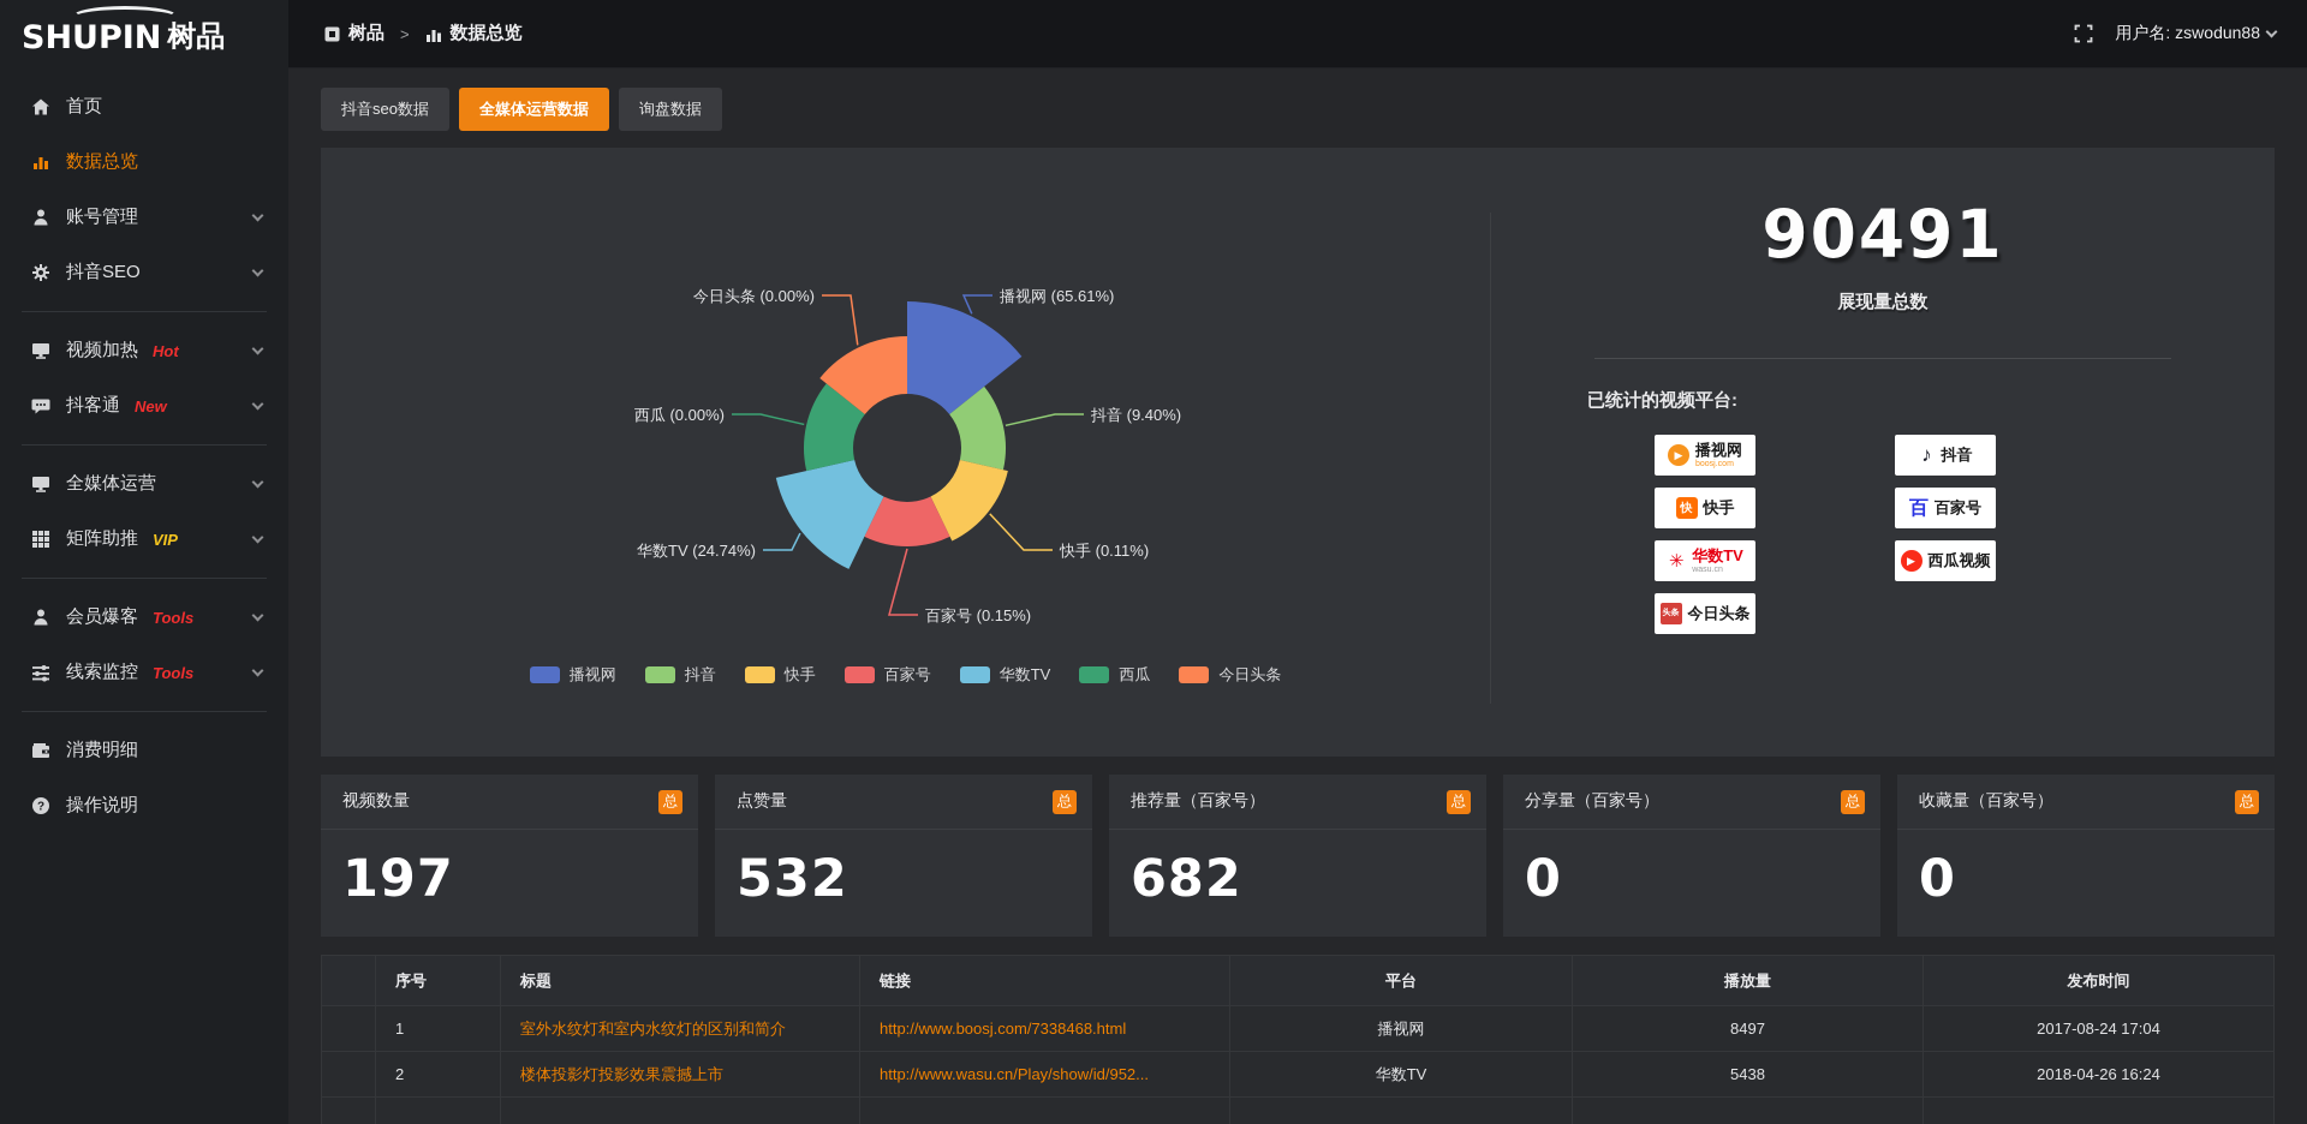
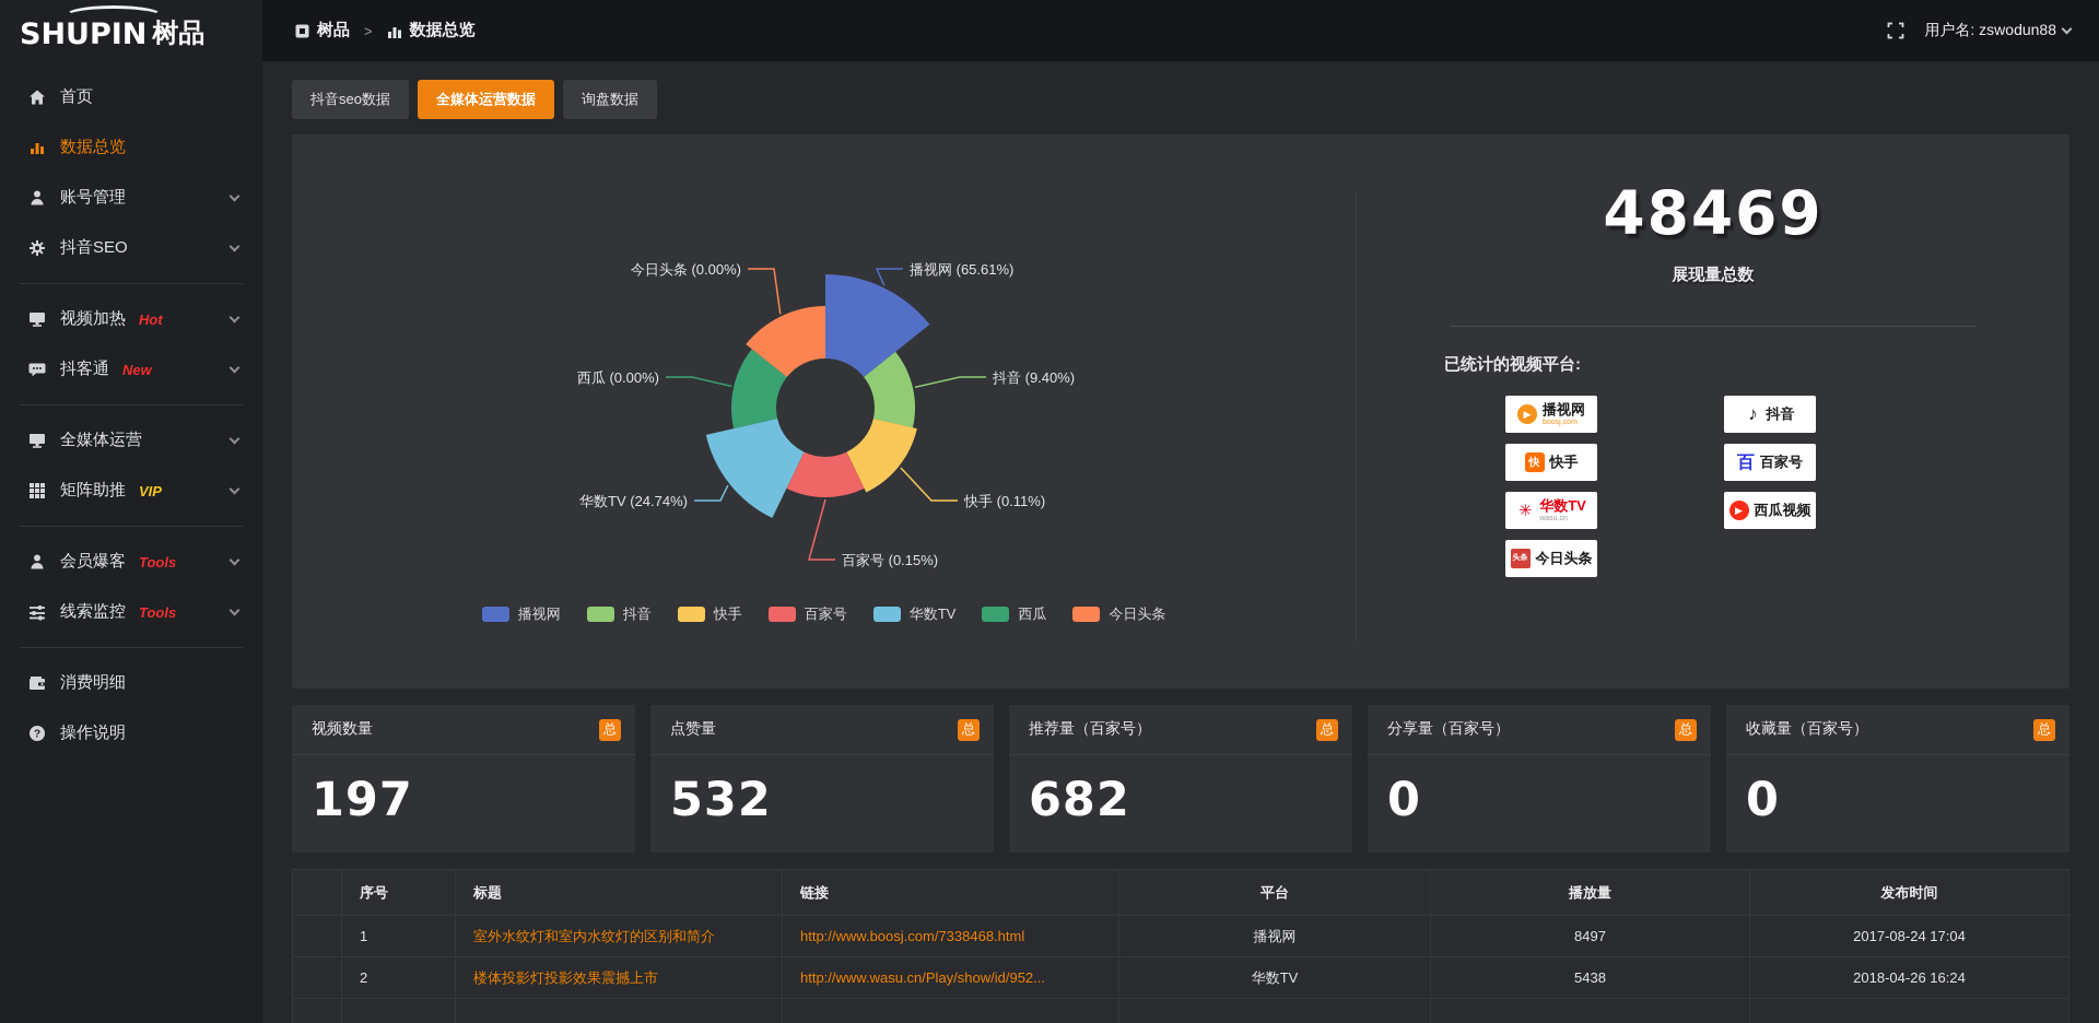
  SHUPIN
  树品
  首页
  数据总览
  账号管理
  抖音SEO
  视频加热
  Hot
  抖客通
  New
  全媒体运营
  矩阵助推
  VIP
  会员爆客
  Tools
  线索监控
  Tools
  消费明细
  ?
  操作说明
  树品
  >
  数据总览
  用户名: zswodun88
  抖音seo数据
  全媒体运营数据
  询盘数据
  播视网 (65.61%)
  抖音 (9.40%)
  快手 (0.11%)
  百家号 (0.15%)
  华数TV (24.74%)
  西瓜 (0.00%)
  今日头条 (0.00%)
  播视网
  抖音
  快手
  百家号
  华数TV
  西瓜
  今日头条
- 90491
+ 48469
  展现量总数
  已统计的视频平台:
  ▶
  播视网
  快
  快手
  ✳
  华数TV
  今日头条
  ♪
  抖音
  百
  百家号
  ▶
  西瓜视频
  视频数量
  总
  197
  点赞量
  总
  532
  推荐量（百家号）
  总
  682
  分享量（百家号）
  总
  0
  收藏量（百家号）
  总
  0
  	序号	标题	链接	平台	播放量	发布时间
  	1	室外水纹灯和室内水纹灯的区别和简介	http://www.boosj.com/7338468.html	播视网	8497	2017-08-24 17:04
  	2	楼体投影灯投影效果震撼上市	http://www.wasu.cn/Play/show/id/952...	华数TV	5438	2018-04-26 16:24
